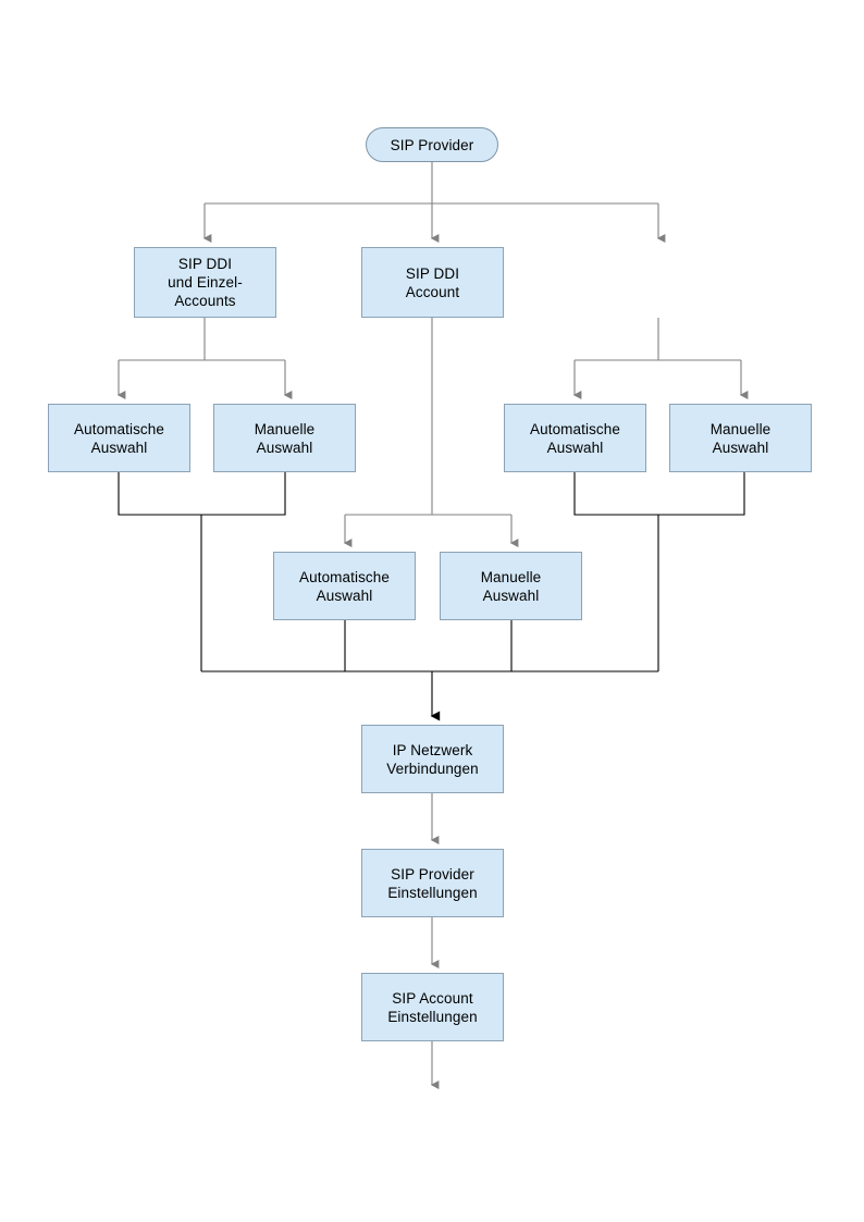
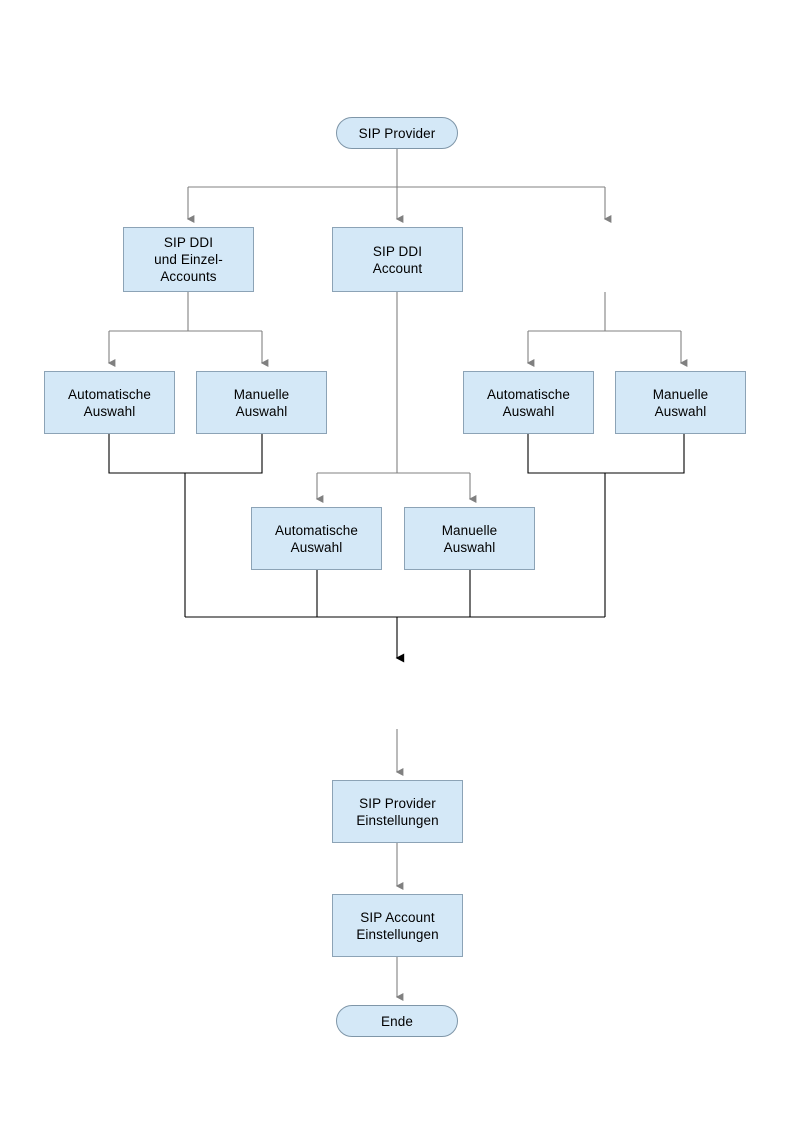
  SIP Provider
  SIP DDI
  und Einzel-
  Accounts
  SIP DDI
  Account
  Automatische
  Auswahl
  Manuelle
  Auswahl
  Automatische
  Auswahl
  Manuelle
  Auswahl
  Automatische
  Auswahl
  Manuelle
  Auswahl
- IP Netzwerk
- Verbindungen
  SIP Provider
  Einstellungen
  SIP Account
  Einstellungen
+ Ende
